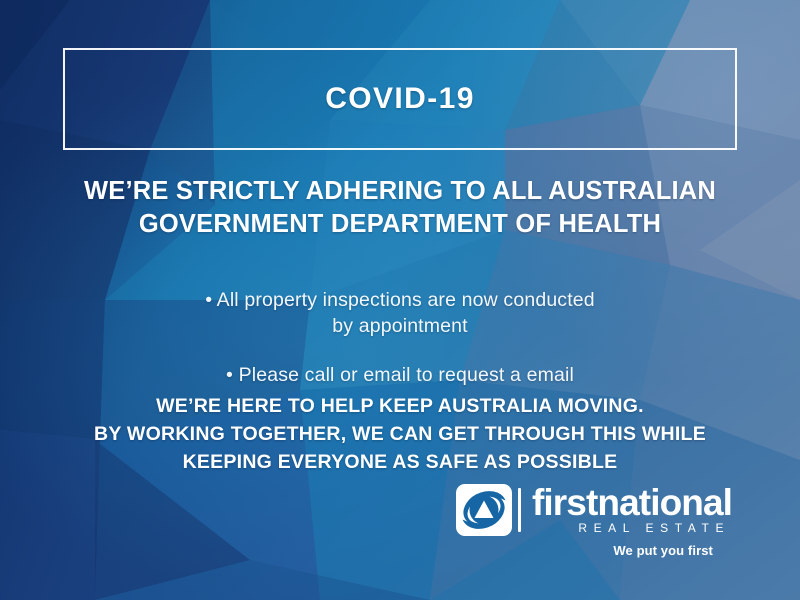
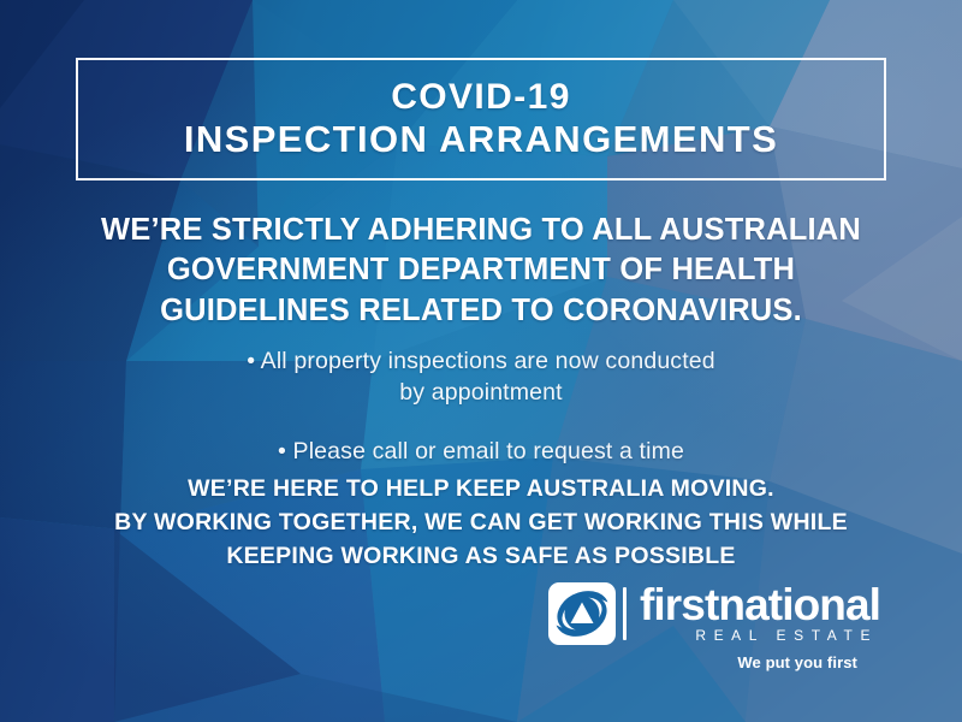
  COVID-19
+ INSPECTION ARRANGEMENTS
  WE’RE STRICTLY ADHERING TO ALL AUSTRALIAN
  GOVERNMENT DEPARTMENT OF HEALTH
+ GUIDELINES RELATED TO CORONAVIRUS.
  • All property inspections are now conducted
  by appointment
- • Please call or email to request a email
+ • Please call or email to request a time
  WE’RE HERE TO HELP KEEP AUSTRALIA MOVING.
- BY WORKING TOGETHER, WE CAN GET THROUGH THIS WHILE
+ BY WORKING TOGETHER, WE CAN GET WORKING THIS WHILE
- KEEPING EVERYONE AS SAFE AS POSSIBLE
+ KEEPING WORKING AS SAFE AS POSSIBLE
  firstnational
  REAL ESTATE
  We put you first
